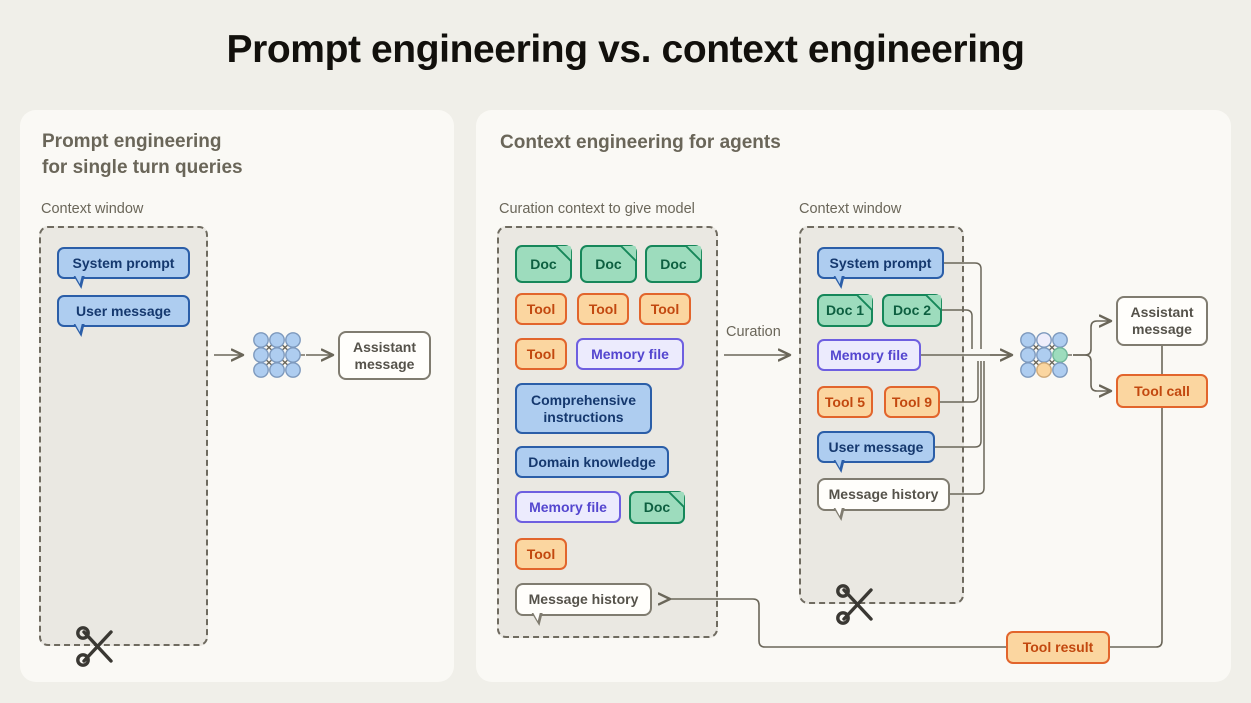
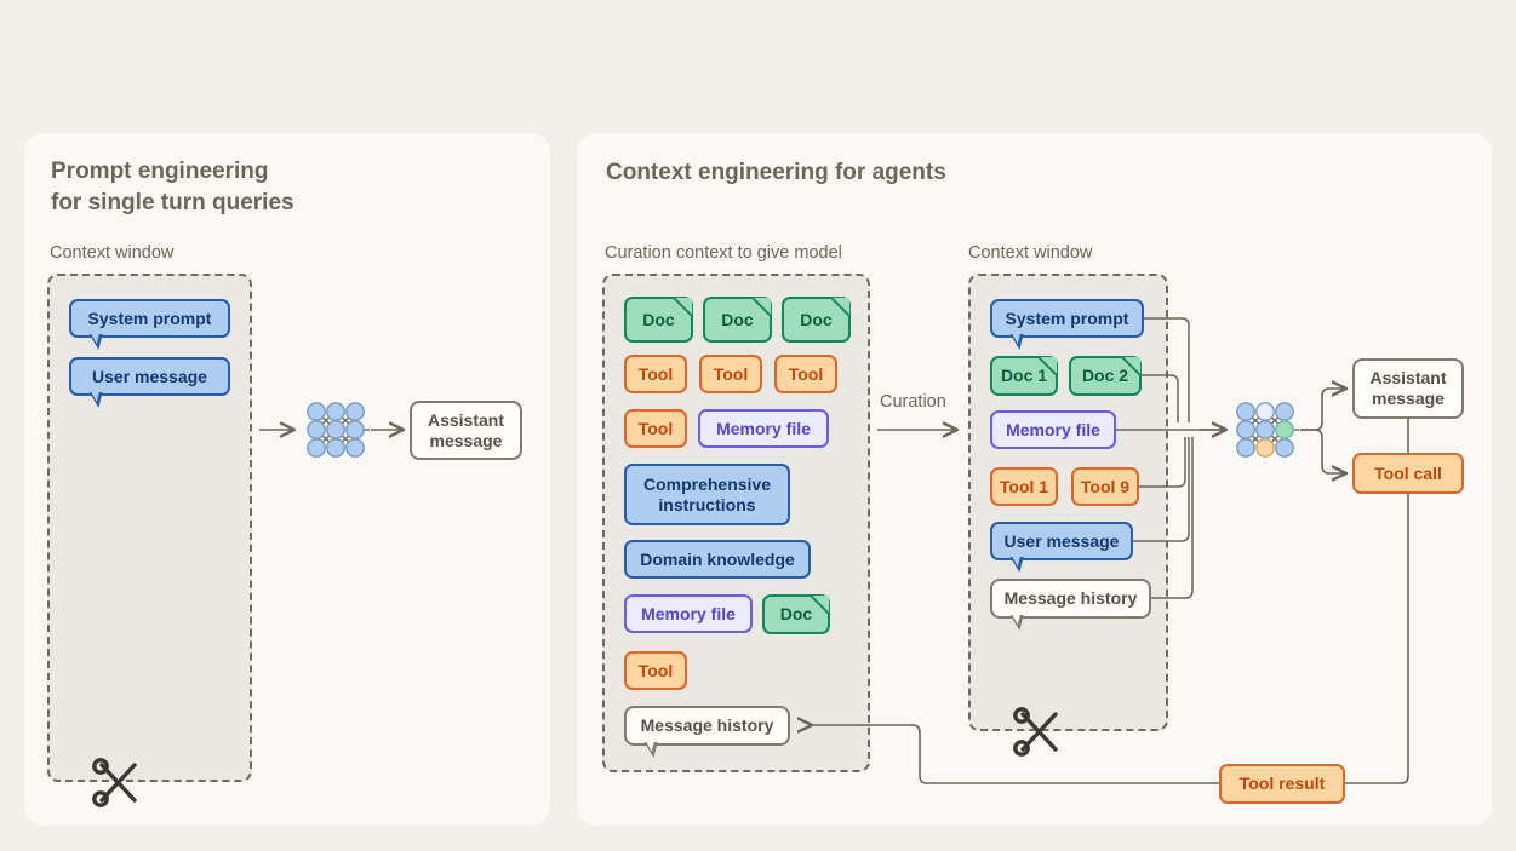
- Prompt engineering vs. context engineering
  Prompt engineering
  for single turn queries
  Context window
  System prompt
  User message
  Assistant
  message
  Context engineering for agents
  Curation context to give model
  Context window
  Doc
  Doc
  Doc
  Tool
  Tool
  Tool
  Tool
  Memory file
  Comprehensive
  instructions
  Domain knowledge
  Memory file
  Doc
  Tool
  Message history
  Curation
  System prompt
  Doc 1
  Doc 2
  Memory file
- Tool 5
+ Tool 1
  Tool 9
  User message
  Message history
  Assistant
  message
  Tool call
  Tool result
